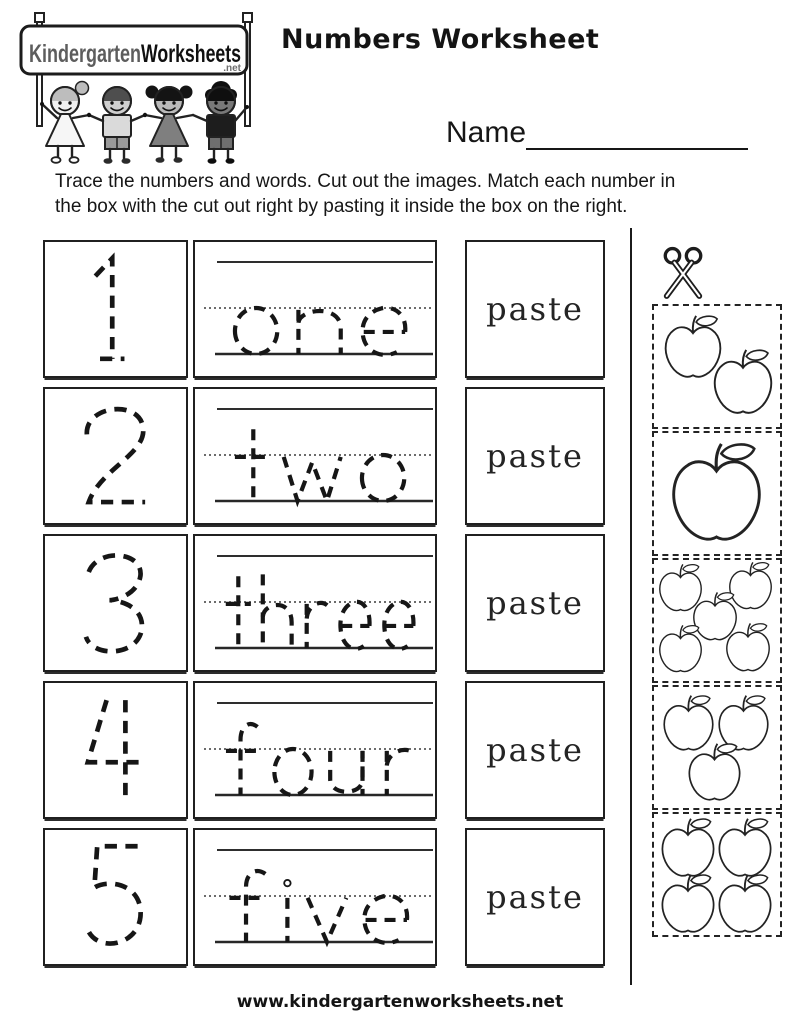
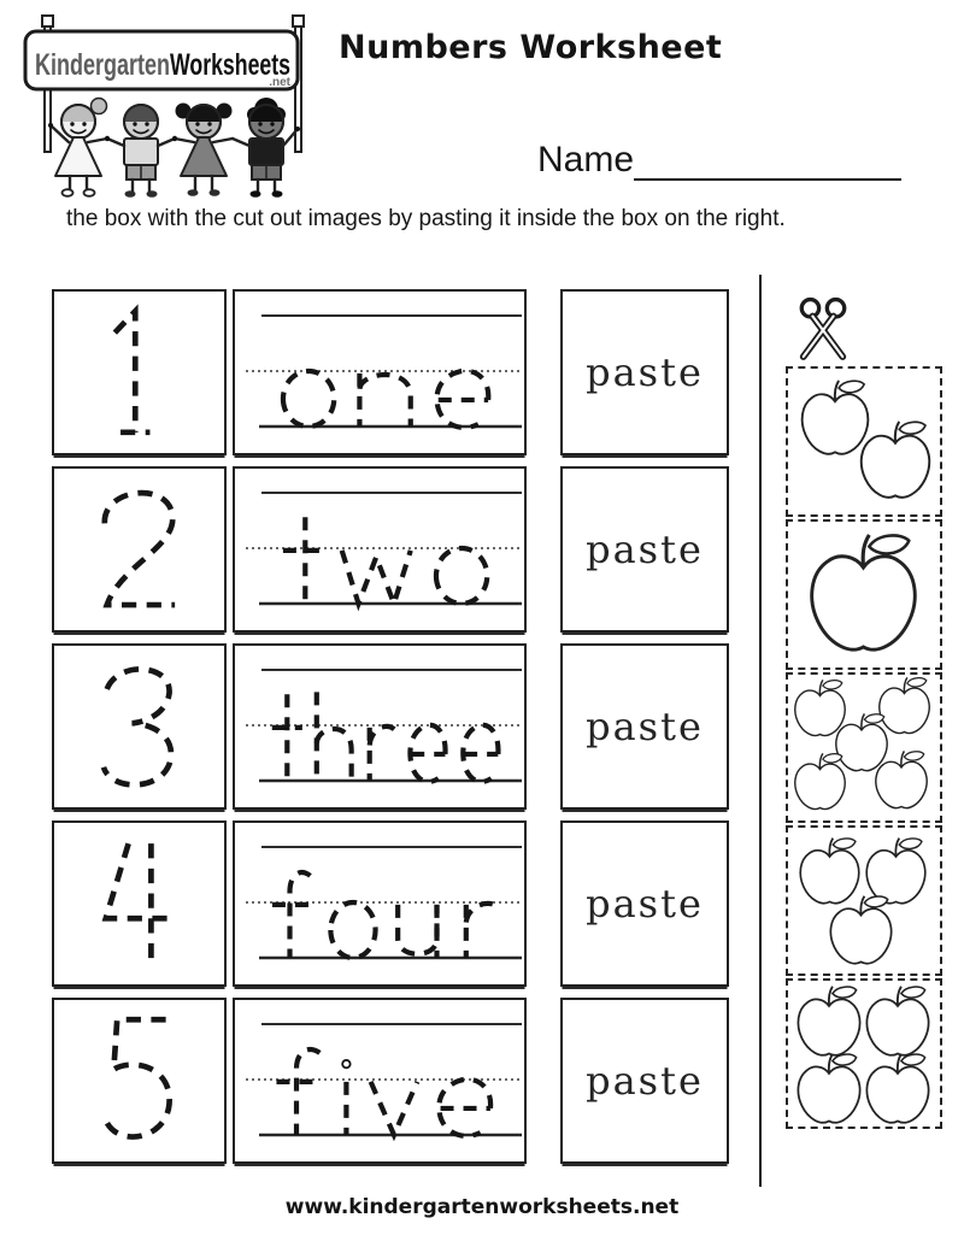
  Kindergarten
  Worksheets
  .net
  Numbers Worksheet
  Name
- Trace the numbers and words. Cut out the images. Match each number in
- the box with the cut out right by pasting it inside the box on the right.
+ the box with the cut out images by pasting it inside the box on the right.
  paste
  paste
  paste
  paste
  paste
  www.kindergartenworksheets.net
